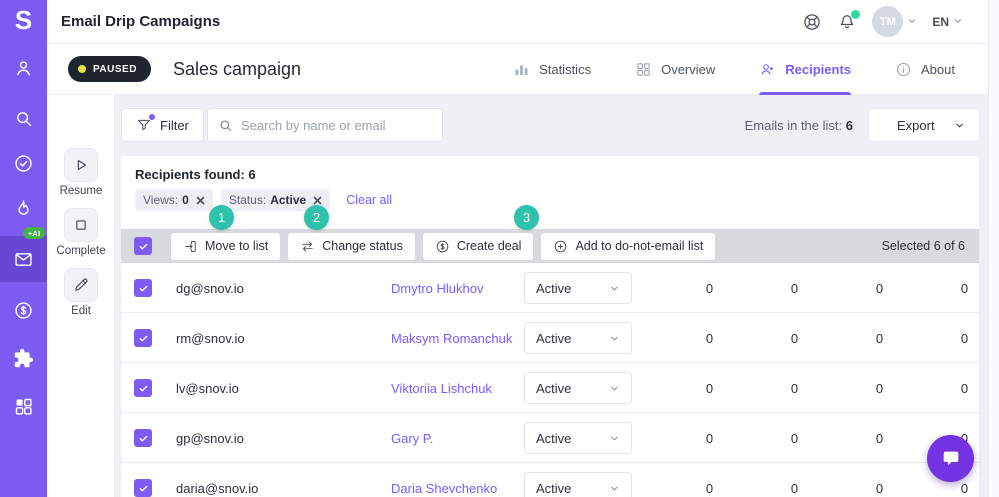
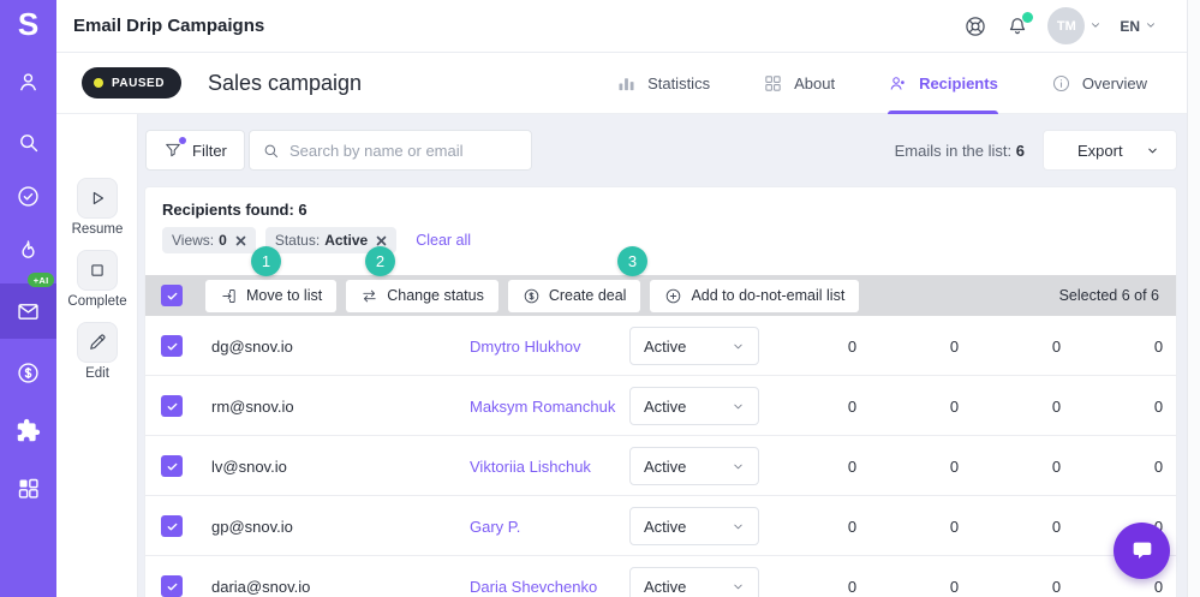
  S
  +AI
  Email Drip Campaigns
  TM
  EN
  PAUSED
  Sales campaign
  Statistics
- Overview
+ About
  Recipients
- About
+ Overview
  Resume
  Complete
  Edit
  Filter
  Search by name or email
  Emails in the list: 6
  Export
  Recipients found: 6
  Views:
  0
  Status:
  Active
  Clear all
  Move to list
  Change status
  Create deal
  Add to do-not-email list
  Selected 6 of 6
  dg@snov.io
  Dmytro Hlukhov
  Active
  0
  0
  0
  0
  rm@snov.io
  Maksym Romanchuk
  Active
  0
  0
  0
  0
  lv@snov.io
  Viktoriia Lishchuk
  Active
  0
  0
  0
  0
  gp@snov.io
  Gary P.
  Active
  0
  0
  0
  0
  daria@snov.io
  Daria Shevchenko
  Active
  0
  0
  0
  0
  1
  2
  3
